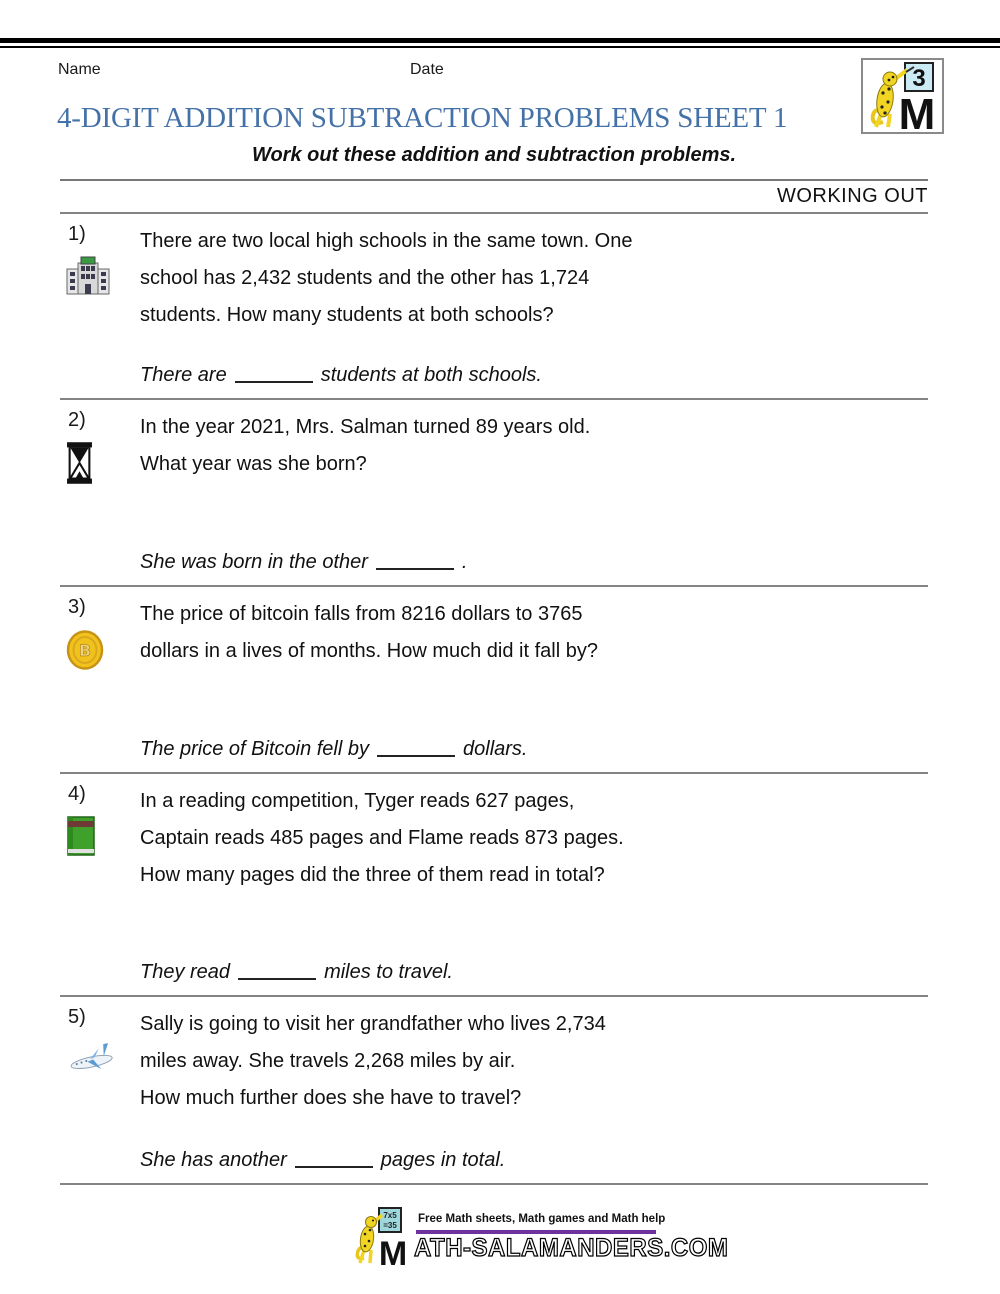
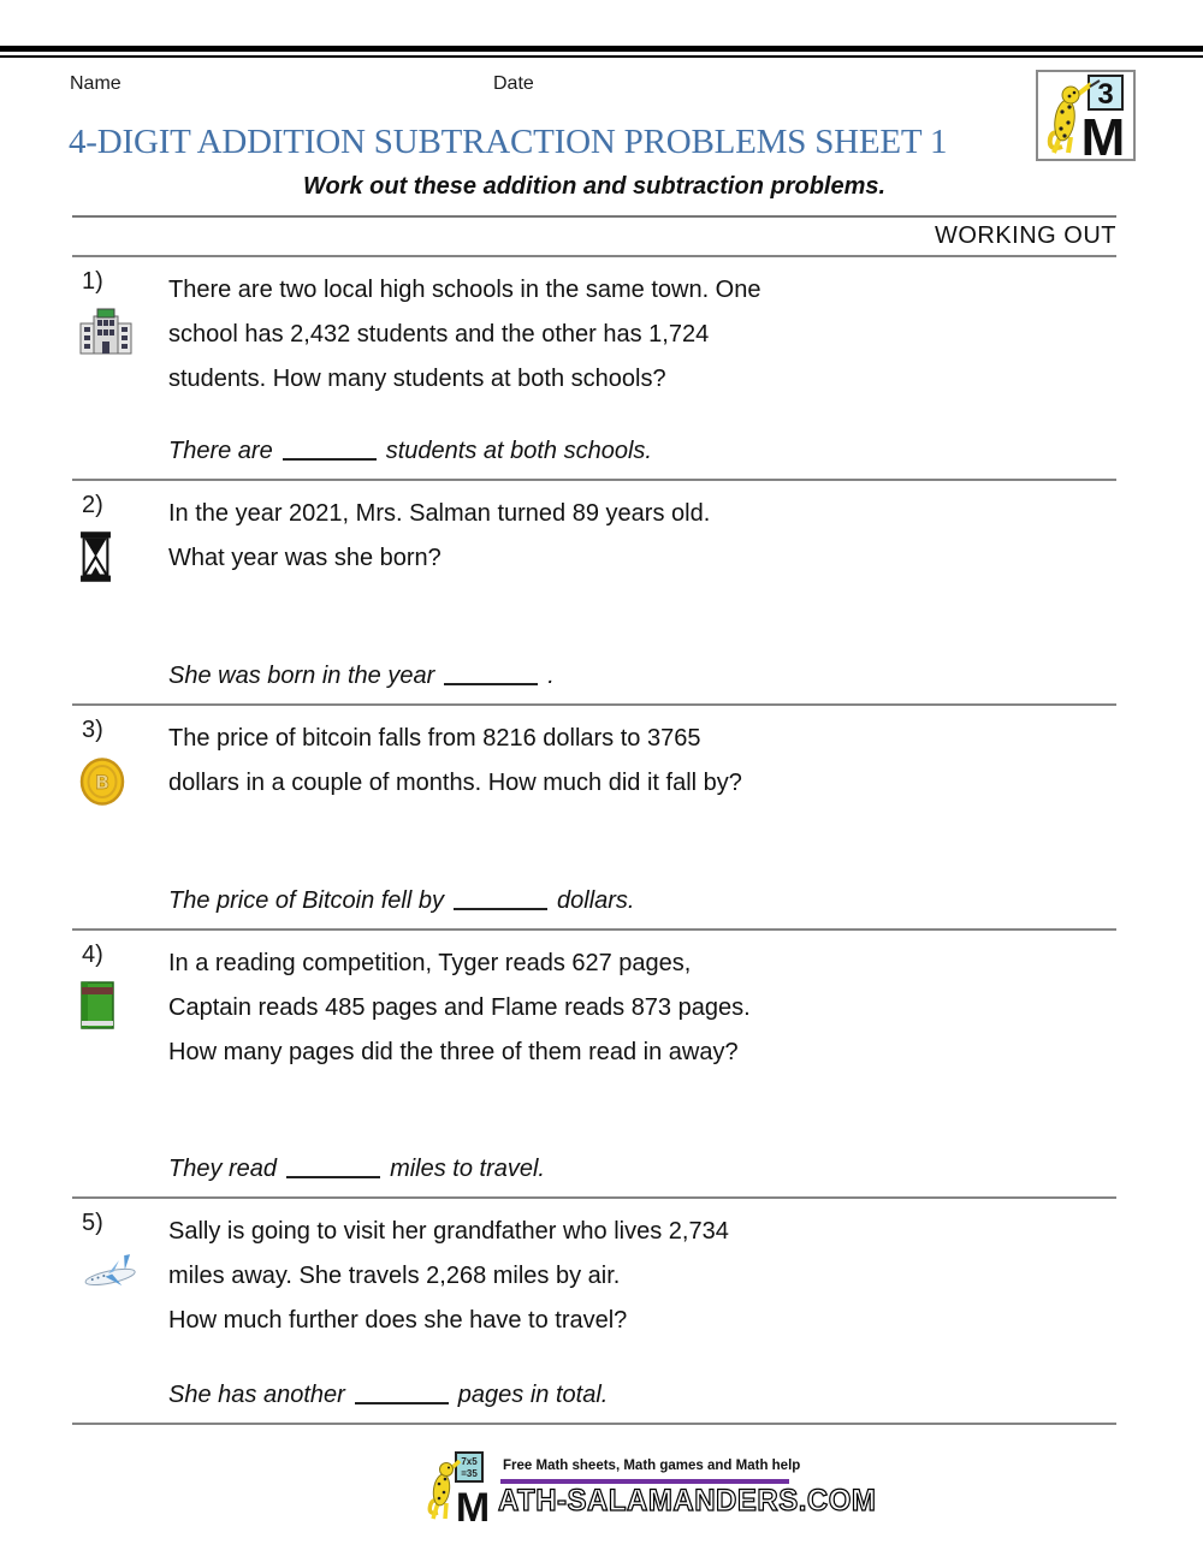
  Name
  Date
  3
  M
  4-DIGIT ADDITION SUBTRACTION PROBLEMS SHEET 1
  Work out these addition and subtraction problems.
  WORKING OUT
  1)
  There are two local high schools in the same town. One
  school has 2,432 students and the other has 1,724
  students. How many students at both schools?
  There are students at both schools.
  2)
  In the year 2021, Mrs. Salman turned 89 years old.
  What year was she born?
- She was born in the other .
+ She was born in the year .
  3)
  B
  The price of bitcoin falls from 8216 dollars to 3765
- dollars in a lives of months. How much did it fall by?
+ dollars in a couple of months. How much did it fall by?
  The price of Bitcoin fell by dollars.
  4)
  In a reading competition, Tyger reads 627 pages,
  Captain reads 485 pages and Flame reads 873 pages.
- How many pages did the three of them read in total?
+ How many pages did the three of them read in away?
  They read miles to travel.
  5)
  Sally is going to visit her grandfather who lives 2,734
  miles away. She travels 2,268 miles by air.
  How much further does she have to travel?
  She has another pages in total.
  7x5
  =35
  M
  Free Math sheets, Math games and Math help
  ATH-SALAMANDERS.COM
